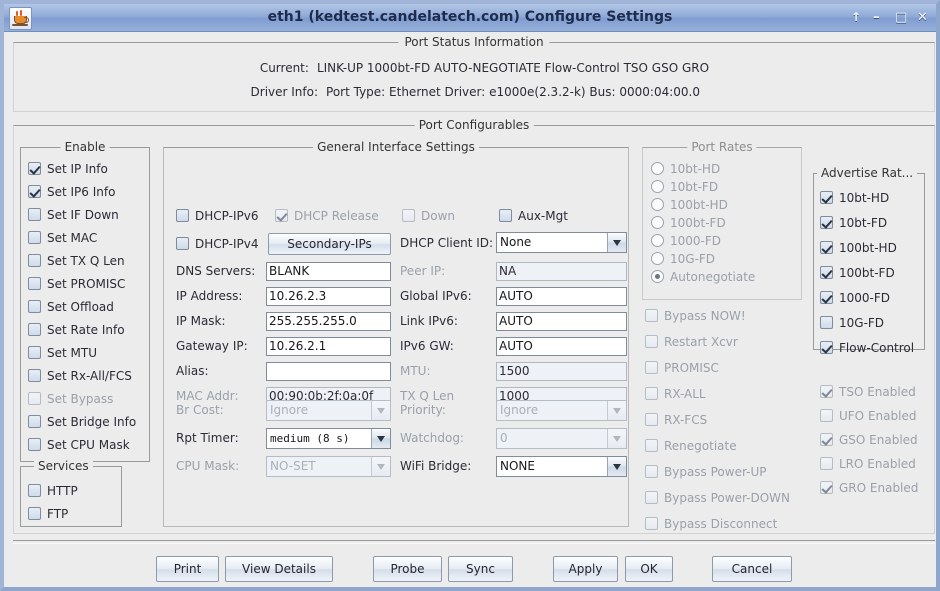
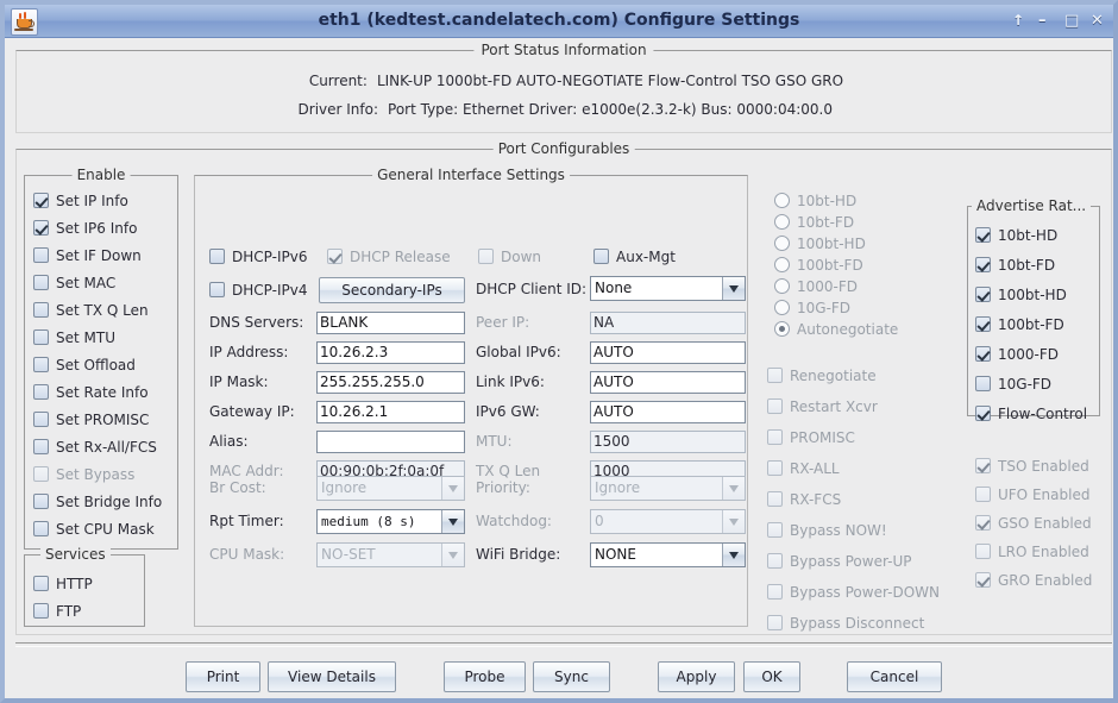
  eth1 (kedtest.candelatech.com) Configure Settings
  ↑
  –
  □
  ✕
  Port Status Information
  Current: LINK-UP 1000bt-FD AUTO-NEGOTIATE Flow-Control TSO GSO GRO
  Driver Info: Port Type: Ethernet Driver: e1000e(2.3.2-k) Bus: 0000:04:00.0
  Port Configurables
  Enable
  Set IP Info
  Set IP6 Info
  Set IF Down
  Set MAC
  Set TX Q Len
- Set PROMISC
+ Set MTU
  Set Offload
  Set Rate Info
- Set MTU
+ Set PROMISC
  Set Rx-All/FCS
  Set Bypass
  Set Bridge Info
  Set CPU Mask
  Services
  HTTP
  FTP
  General Interface Settings
  DHCP-IPv6
  DHCP Release
  Down
  Aux-Mgt
  DHCP-IPv4
  Secondary-IPs
  DHCP Client ID:
  None
  DNS Servers:
  BLANK
  IP Address:
  10.26.2.3
  IP Mask:
  255.255.255.0
  Gateway IP:
  10.26.2.1
  Alias:
  MAC Addr:
  00:90:0b:2f:0a:0f
  Peer IP:
  NA
  Global IPv6:
  AUTO
  Link IPv6:
  AUTO
  IPv6 GW:
  AUTO
  MTU:
  1500
  TX Q Len
  1000
  Br Cost:
  Ignore
  Rpt Timer:
  medium (8 s)
  CPU Mask:
  NO-SET
  Priority:
  Ignore
  Watchdog:
  0
  WiFi Bridge:
  NONE
- Port Rates
  10bt-HD
  10bt-FD
  100bt-HD
  100bt-FD
  1000-FD
  10G-FD
  Autonegotiate
- Bypass NOW!
+ Renegotiate
  Restart Xcvr
  PROMISC
  RX-ALL
  RX-FCS
- Renegotiate
+ Bypass NOW!
  Bypass Power-UP
  Bypass Power-DOWN
  Bypass Disconnect
  Advertise Rat...
  10bt-HD
  10bt-FD
  100bt-HD
  100bt-FD
  1000-FD
  10G-FD
  Flow-Control
  TSO Enabled
  UFO Enabled
  GSO Enabled
  LRO Enabled
  GRO Enabled
  Print
  View Details
  Probe
  Sync
  Apply
  OK
  Cancel
